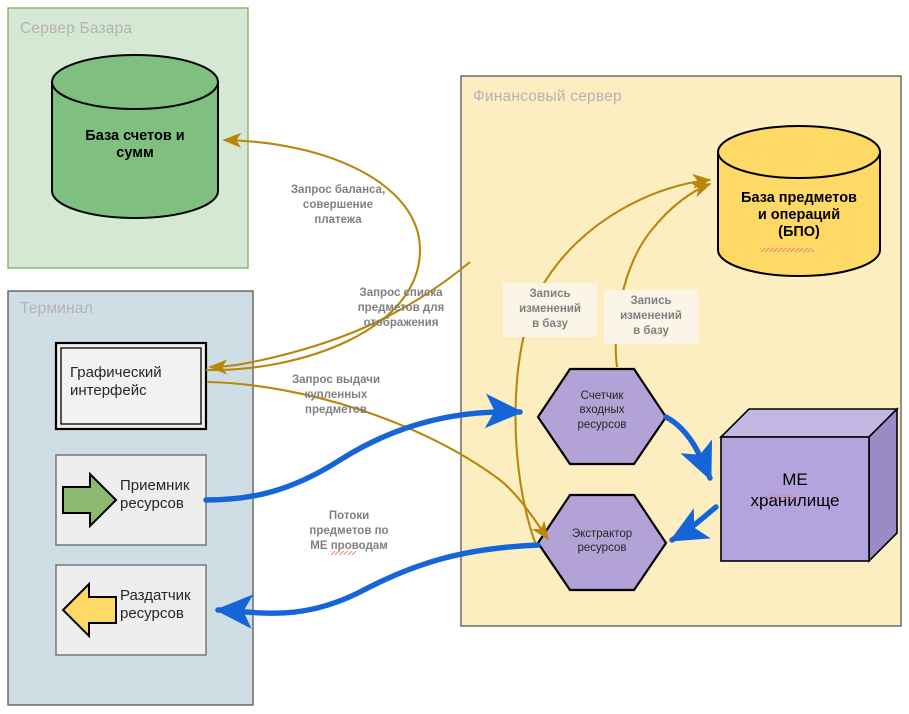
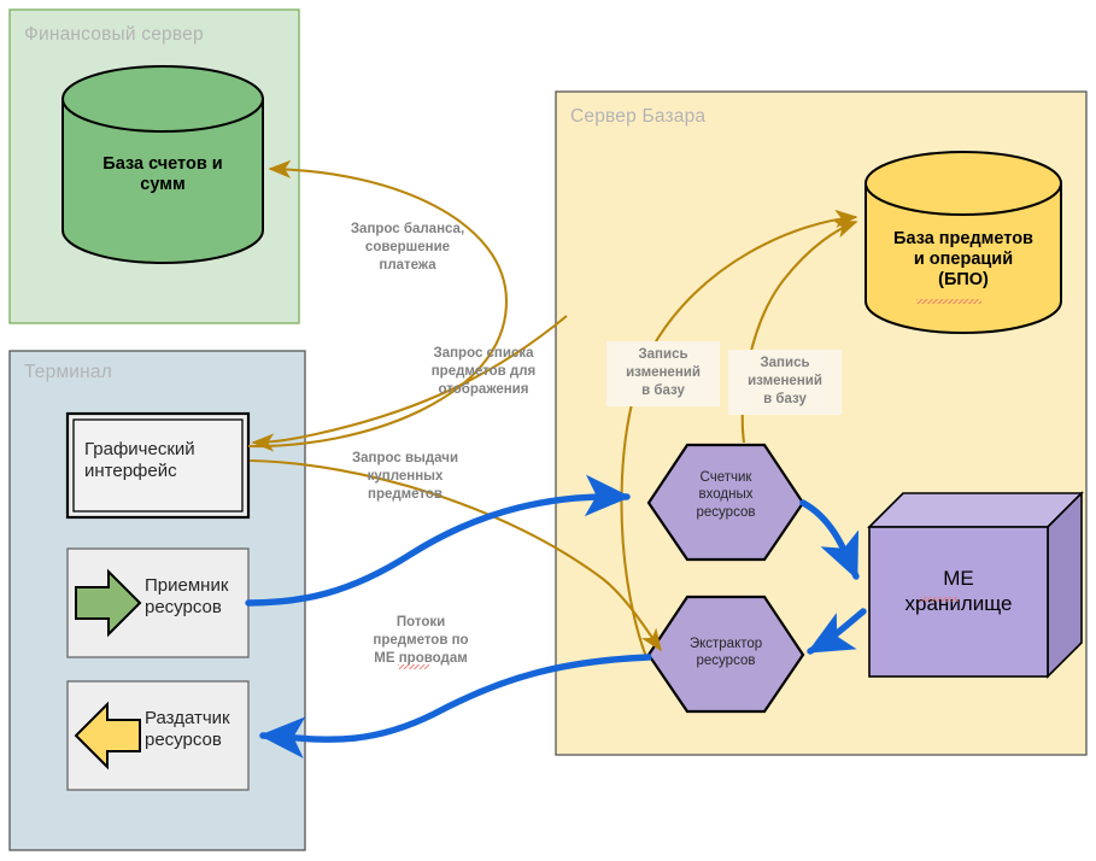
- Сервер Базара
+ Финансовый сервер
  Терминал
- Финансовый сервер
+ Сервер Базара
  База счетов и
  сумм
  База предметов
  и операций
  (БПО)
  Графический
  интерфейс
  Приемник
  ресурсов
  Раздатчик
  ресурсов
  Счетчик
  входных
  ресурсов
  Экстрактор
  ресурсов
  ME
  хранилище
  Запрос баланса,
  совершение
  платежа
  Запрос списка
  предметов для
  отображения
  Запрос выдачи
  купленных
  предметов
  Потоки
  предметов по
  ME проводам
  Запись
  изменений
  в базу
  Запись
  изменений
  в базу
